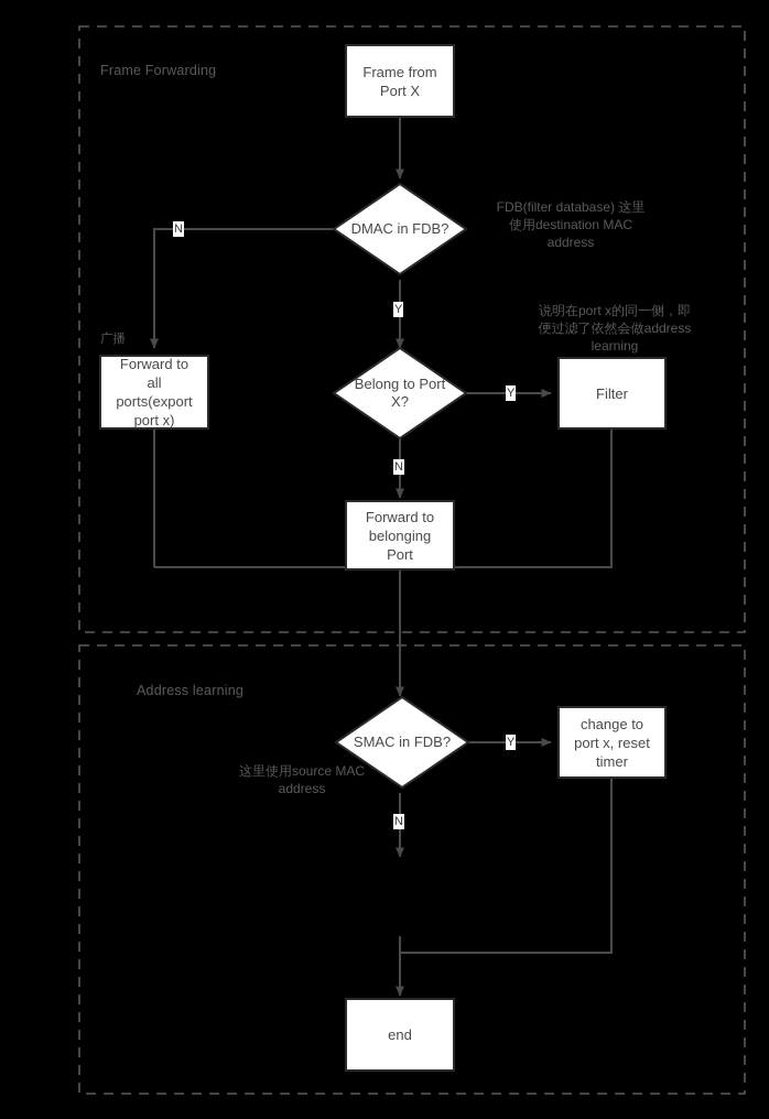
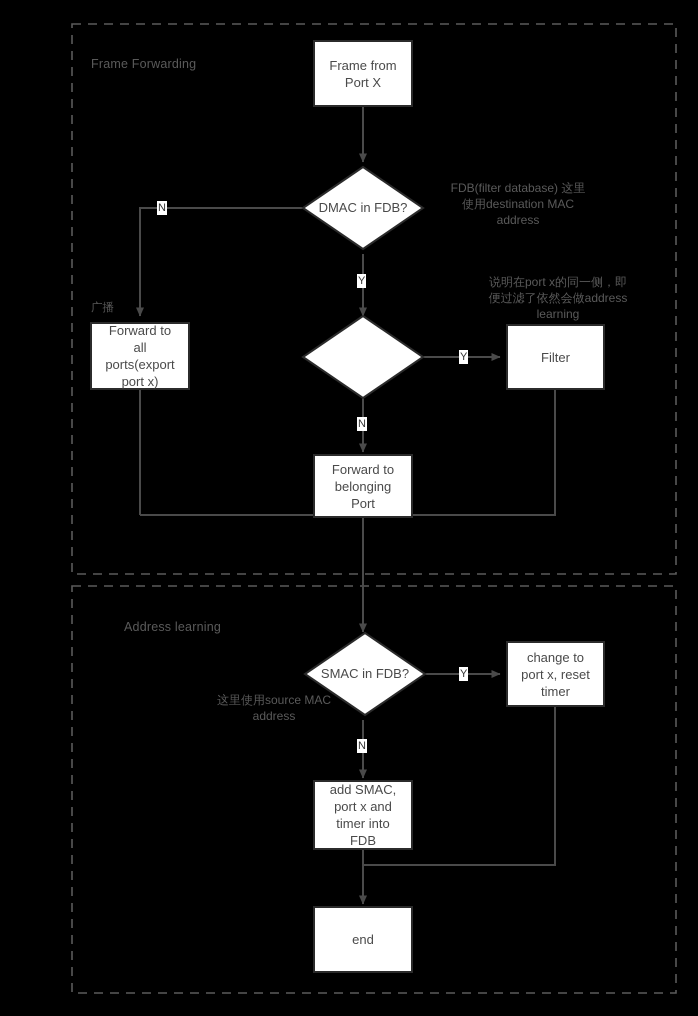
  Frame Forwarding
  Address learning
  Frame from
  Port X
  Forward to
  all
  ports(export
  port x)
  Filter
  Forward to
  belonging
  Port
  change to
  port x, reset
  timer
+ add SMAC,
+ port x and
+ timer into
+ FDB
  end
  DMAC in FDB?
- Belong to Port
- X?
  SMAC in FDB?
  N
  Y
  Y
  N
  Y
  N
  FDB(filter database) 这里
  使用destination MAC
  address
  说明在port x的同一侧，即
  便过滤了依然会做address
  learning
  广播
  这里使用source MAC
  address
